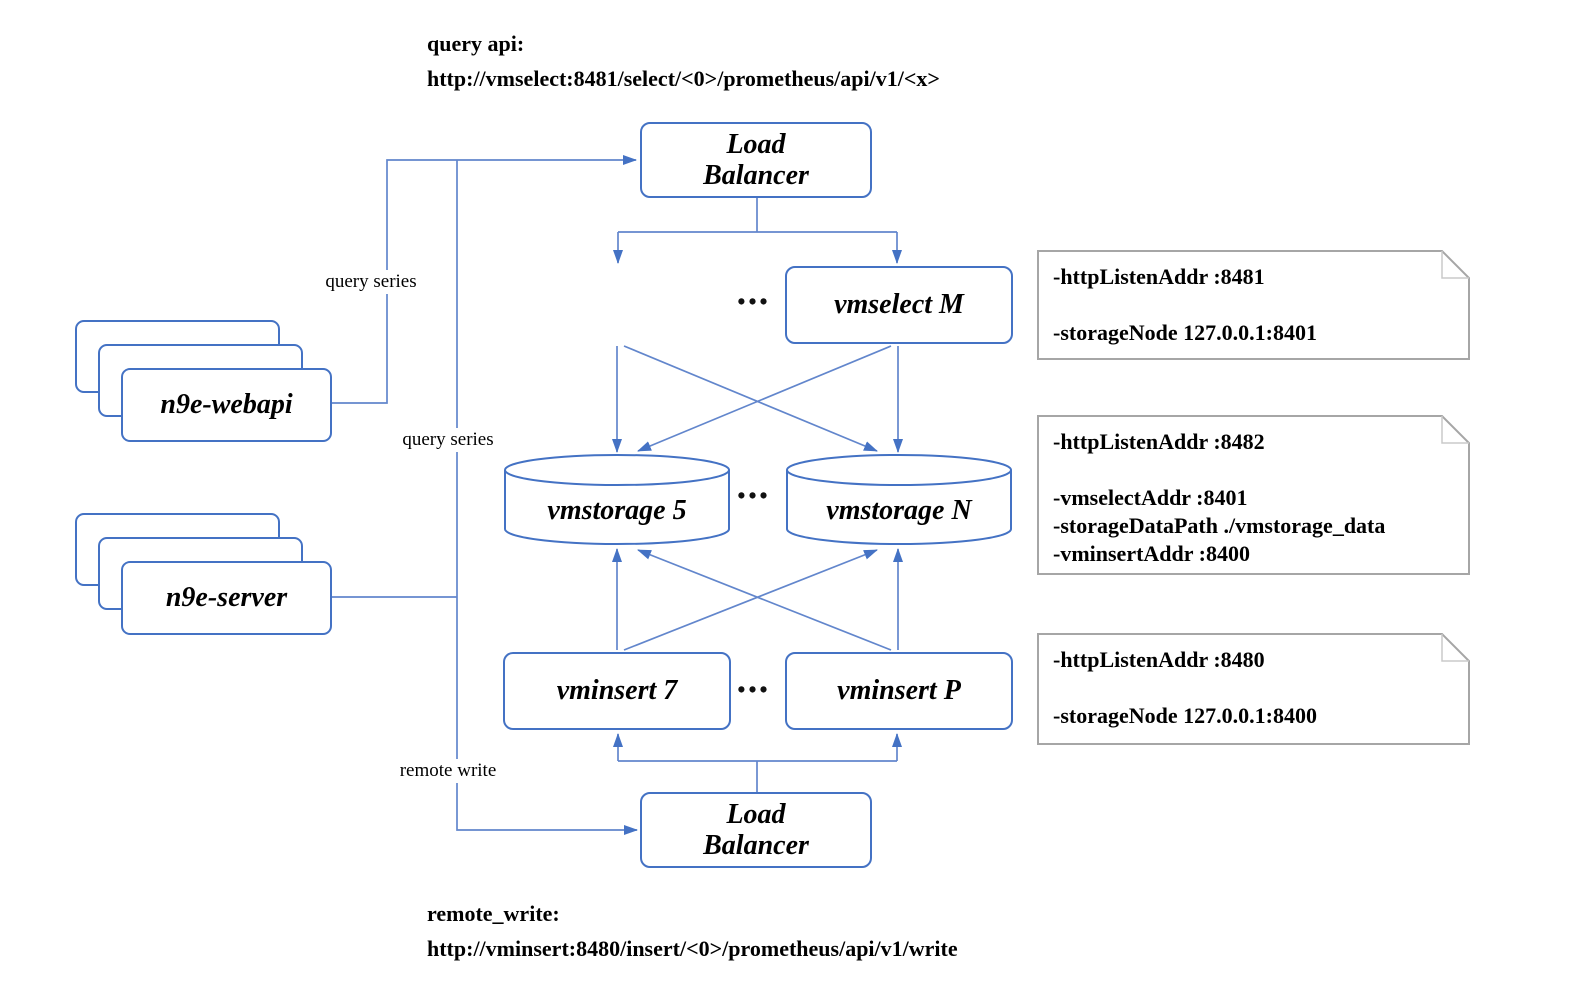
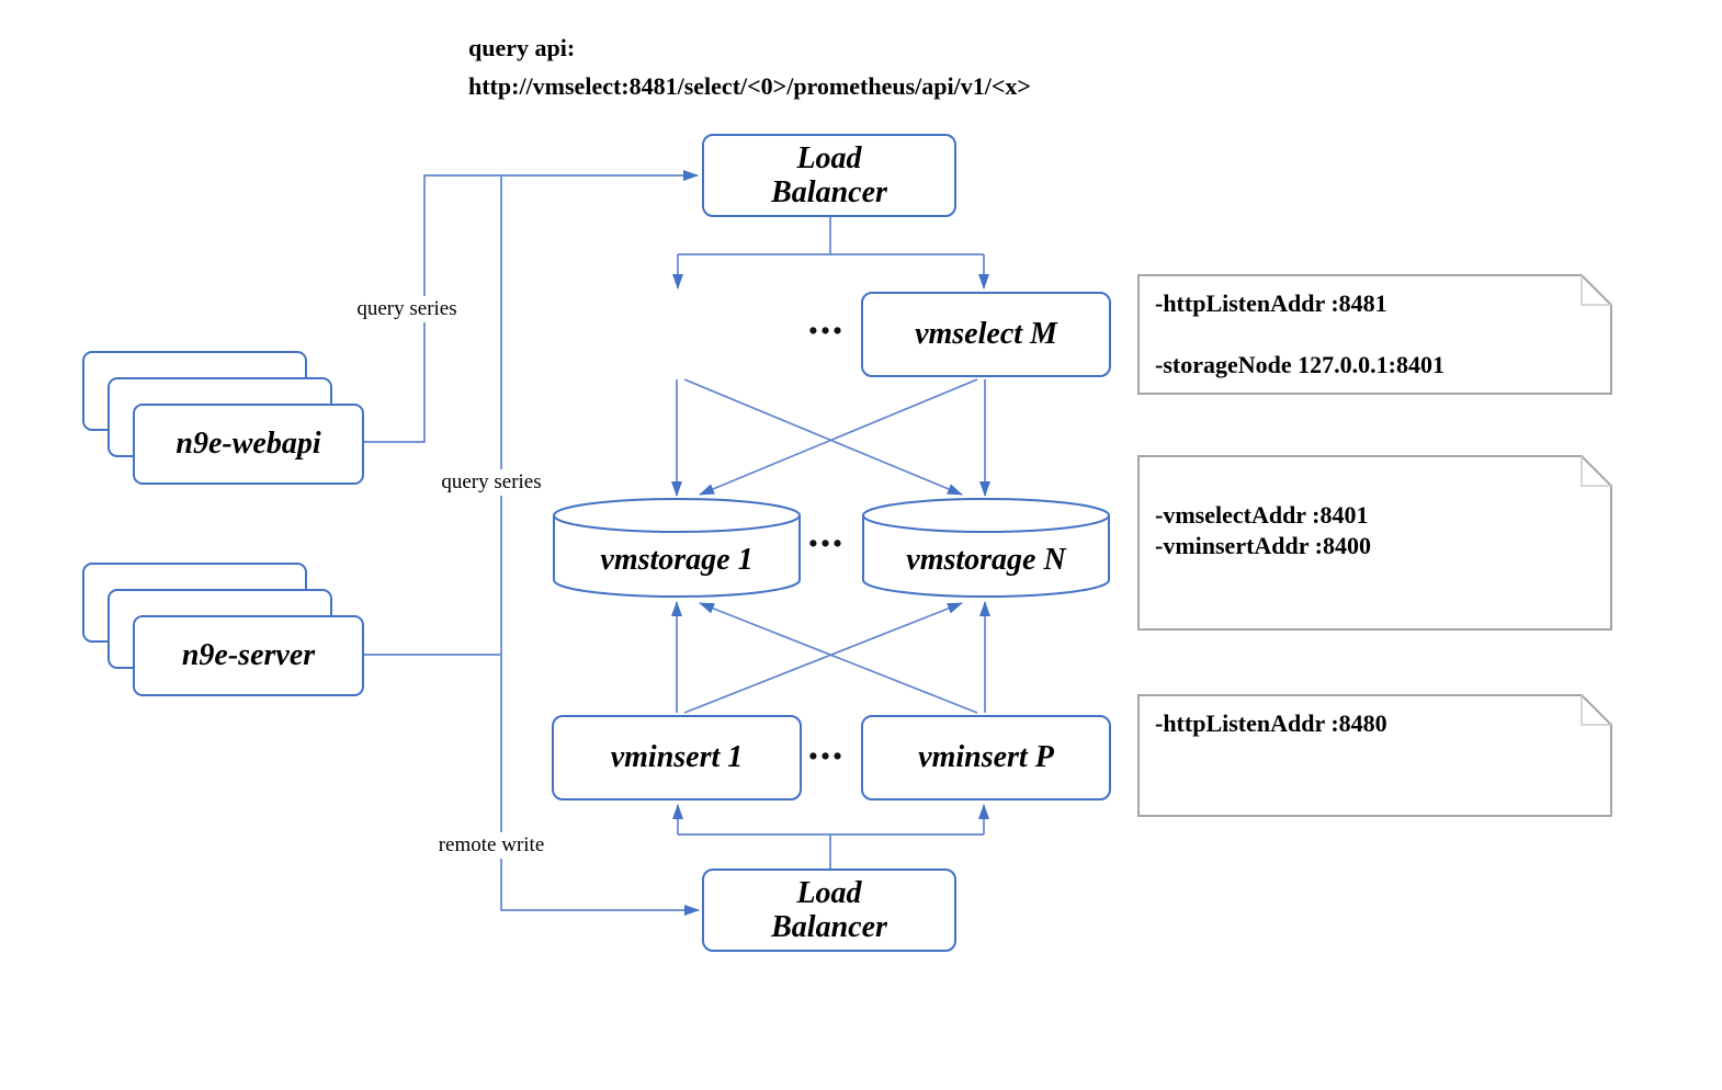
  query api:
  http://vmselect:8481/select/<0>/prometheus/api/v1/<x>
- remote_write:
- http://vminsert:8480/insert/<0>/prometheus/api/v1/write
  n9e-webapi
  n9e-server
  Load
  Balancer
  vmselect M
  •••
- vmstorage 5
+ vmstorage 1
  vmstorage N
  •••
- vminsert 7
+ vminsert 1
  vminsert P
  •••
  Load
  Balancer
  query series
  query series
  remote write
  -httpListenAddr :8481
  -storageNode 127.0.0.1:8401
- -httpListenAddr :8482
  -vmselectAddr :8401
- -storageDataPath ./vmstorage_data
  -vminsertAddr :8400
  -httpListenAddr :8480
- -storageNode 127.0.0.1:8400
